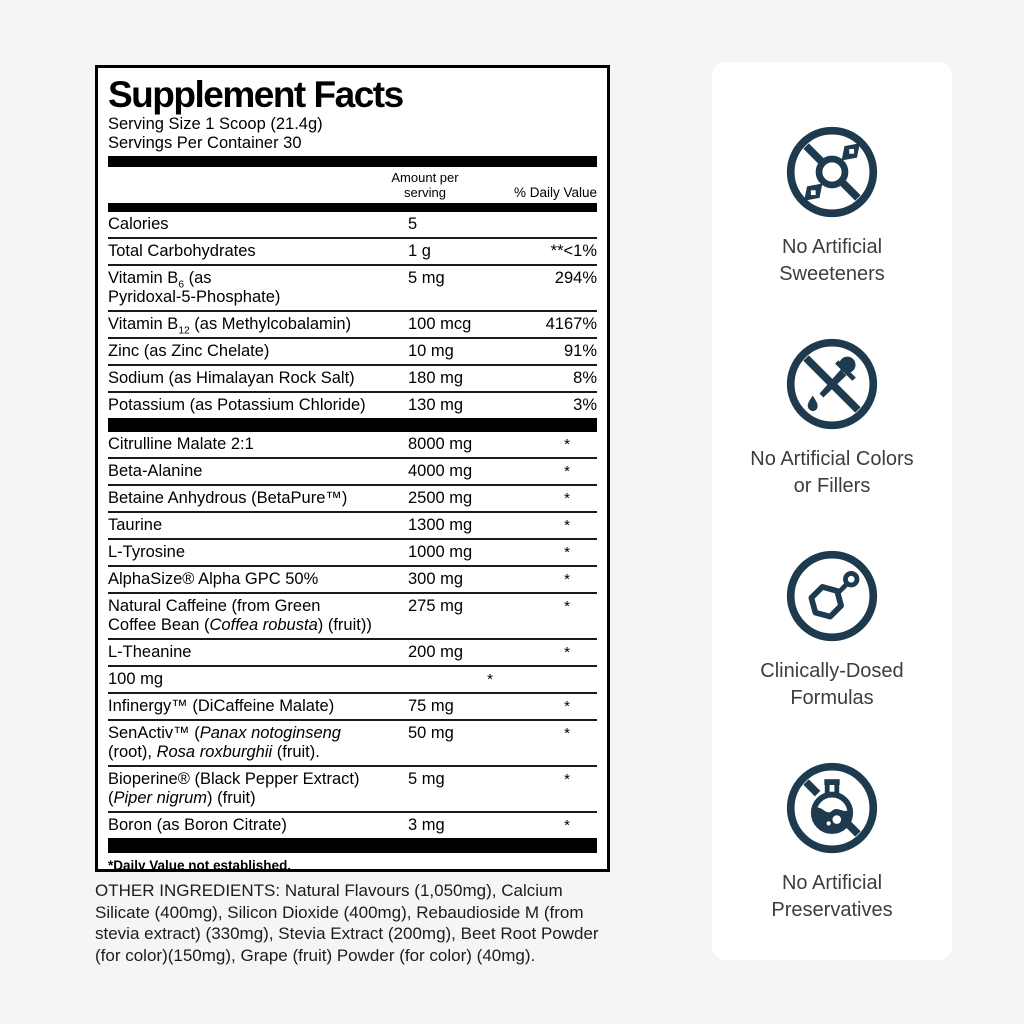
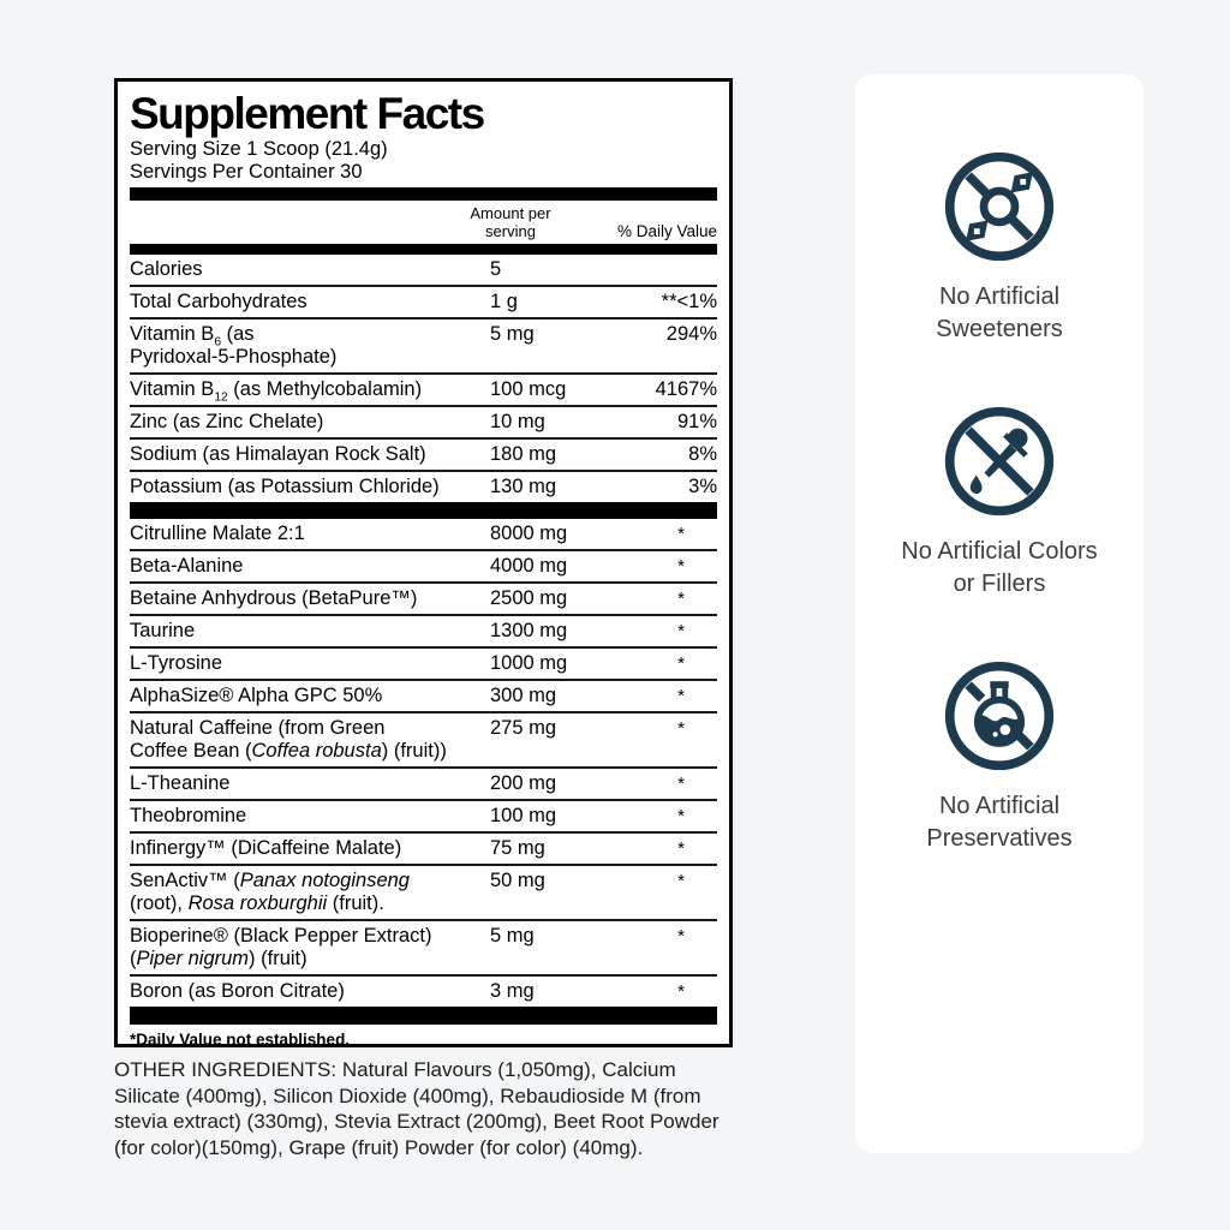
  Supplement Facts
  Serving Size 1 Scoop (21.4g)
  Servings Per Container 30
  Amount per
  serving
  % Daily Value
  Calories
  5
  Total Carbohydrates
  1 g
  **<1%
  Vitamin B6 (as
  Pyridoxal-5-Phosphate)
  5 mg
  294%
  Vitamin B12 (as Methylcobalamin)
  100 mcg
  4167%
  Zinc (as Zinc Chelate)
  10 mg
  91%
  Sodium (as Himalayan Rock Salt)
  180 mg
  8%
  Potassium (as Potassium Chloride)
  130 mg
  3%
  Citrulline Malate 2:1
  8000 mg
  *
  Beta-Alanine
  4000 mg
  *
  Betaine Anhydrous (BetaPure™)
  2500 mg
  *
  Taurine
  1300 mg
  *
  L-Tyrosine
  1000 mg
  *
  AlphaSize® Alpha GPC 50%
  300 mg
  *
  Natural Caffeine (from Green
  Coffee Bean (Coffea robusta) (fruit))
  275 mg
  *
  L-Theanine
  200 mg
  *
+ Theobromine
  100 mg
  *
  Infinergy™ (DiCaffeine Malate)
  75 mg
  *
  SenActiv™ (Panax notoginseng
  (root), Rosa roxburghii (fruit).
  50 mg
  *
  Bioperine® (Black Pepper Extract)
  (Piper nigrum) (fruit)
  5 mg
  *
  Boron (as Boron Citrate)
  3 mg
  *
  *Daily Value not established.
  OTHER INGREDIENTS: Natural Flavours (1,050mg), Calcium Silicate (400mg), Silicon Dioxide (400mg), Rebaudioside M (from stevia extract) (330mg), Stevia Extract (200mg), Beet Root Powder (for color)(150mg), Grape (fruit) Powder (for color) (40mg).
  No Artificial Sweeteners
  No Artificial Colors or Fillers
- Clinically-Dosed Formulas
  No Artificial Preservatives
